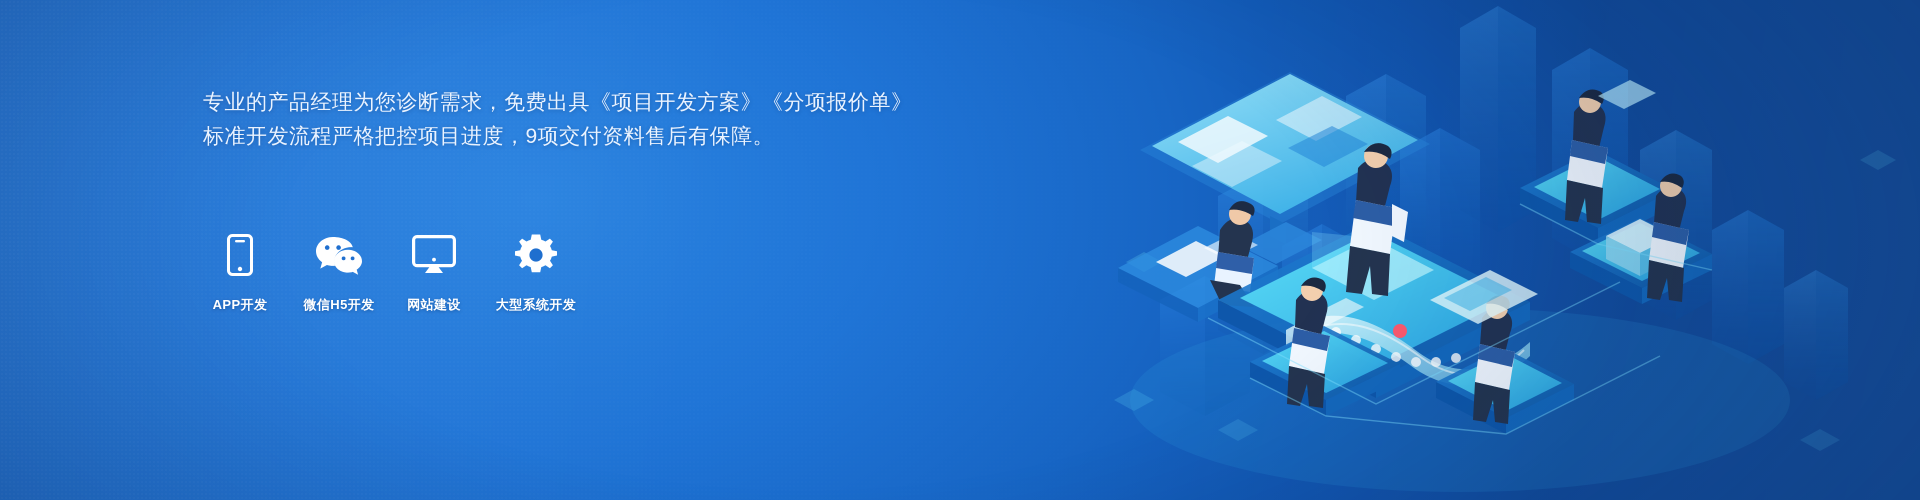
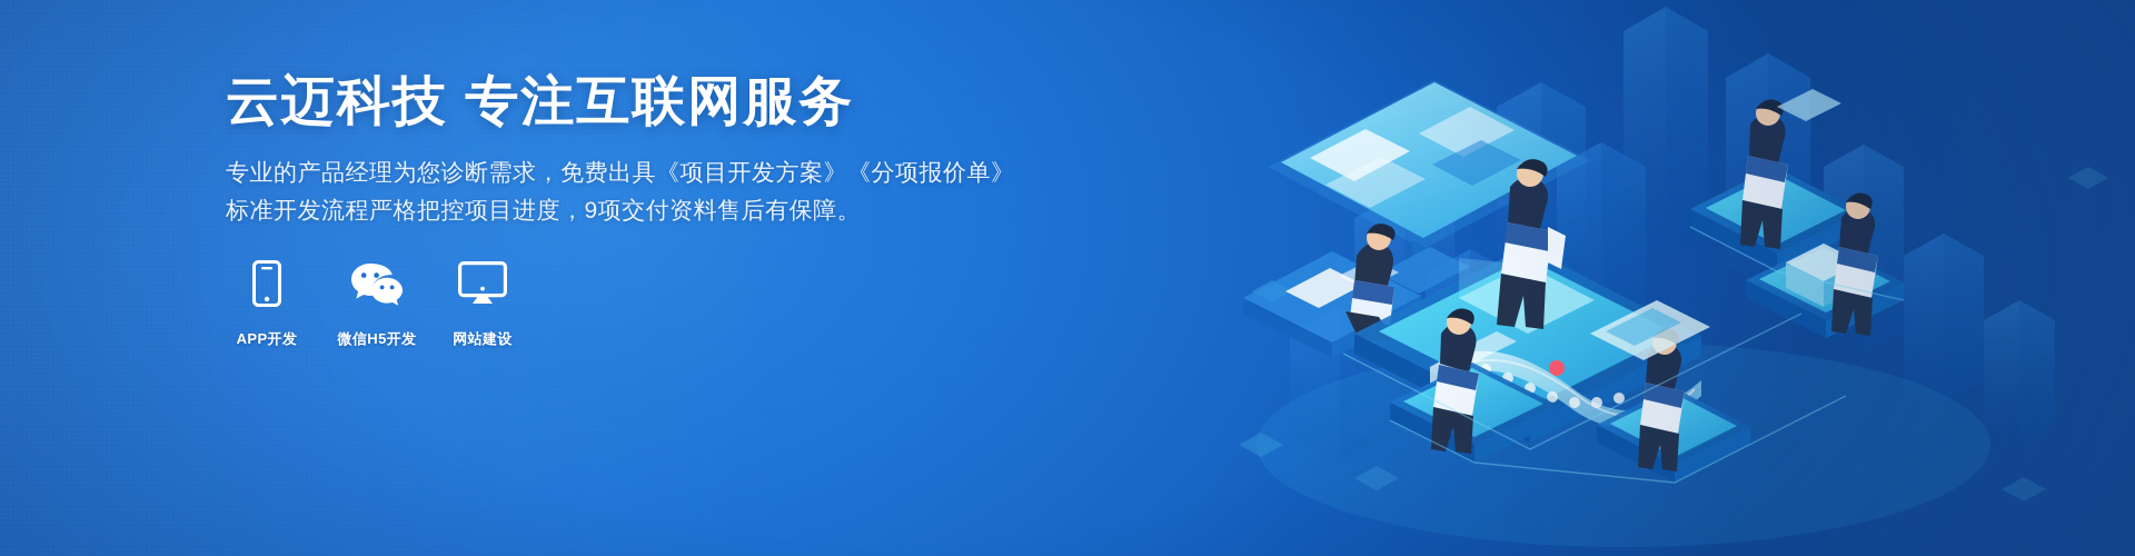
+ 云迈科技 专注互联网服务
  专业的产品经理为您诊断需求，免费出具《项目开发方案》《分项报价单》
  标准开发流程严格把控项目进度，9项交付资料售后有保障。
  APP开发
  微信H5开发
  网站建设
- 大型系统开发
